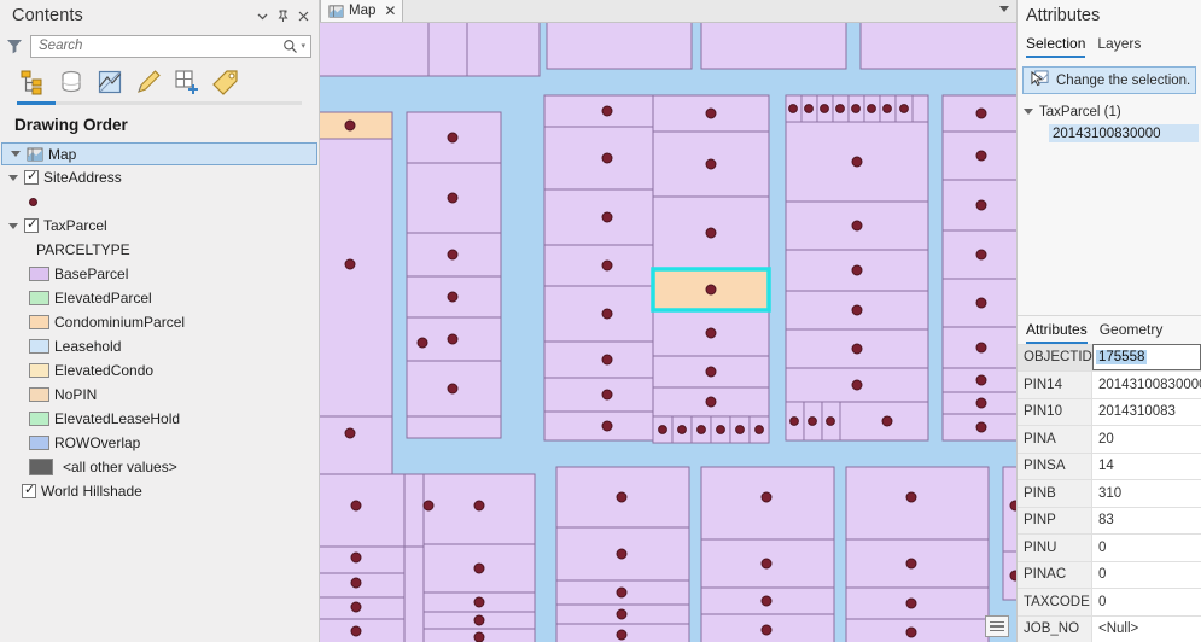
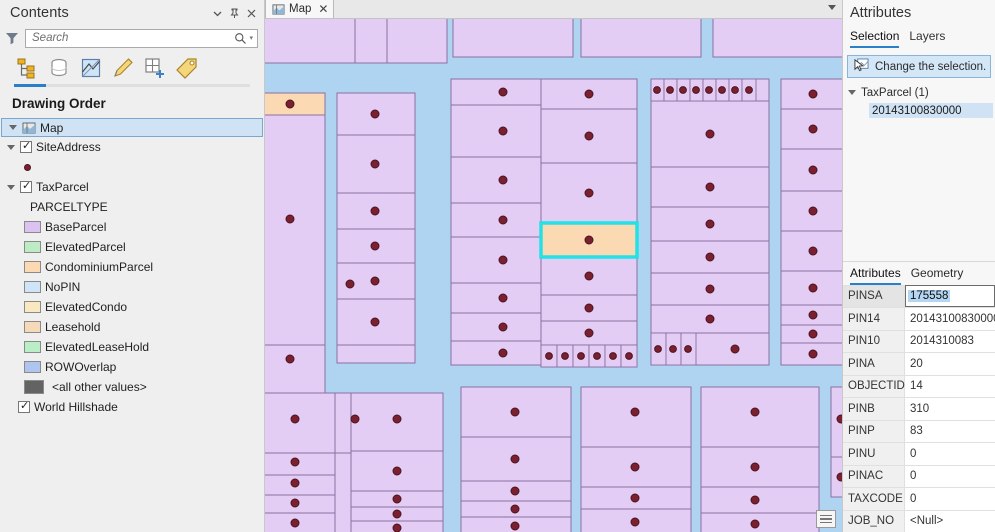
  Contents
  Search
  Drawing Order
  Map
  SiteAddress
  TaxParcel
  PARCELTYPE
  BaseParcel
  ElevatedParcel
  CondominiumParcel
- Leasehold
+ NoPIN
  ElevatedCondo
- NoPIN
+ Leasehold
  ElevatedLeaseHold
  ROWOverlap
  <all other values>
  World Hillshade
  Map
  ✕
  Attributes
  Selection
  Layers
  Change the selection.
  TaxParcel (1)
  20143100830000
  Attributes
  Geometry
- OBJECTID
+ PINSA
  175558
  PIN14
  2014310083000
  PIN10
  2014310083
  PINA
  20
- PINSA
+ OBJECTID
  14
  PINB
  310
  PINP
  83
  PINU
  0
  PINAC
  0
  TAXCODE
  0
  JOB_NO
  <Null>
